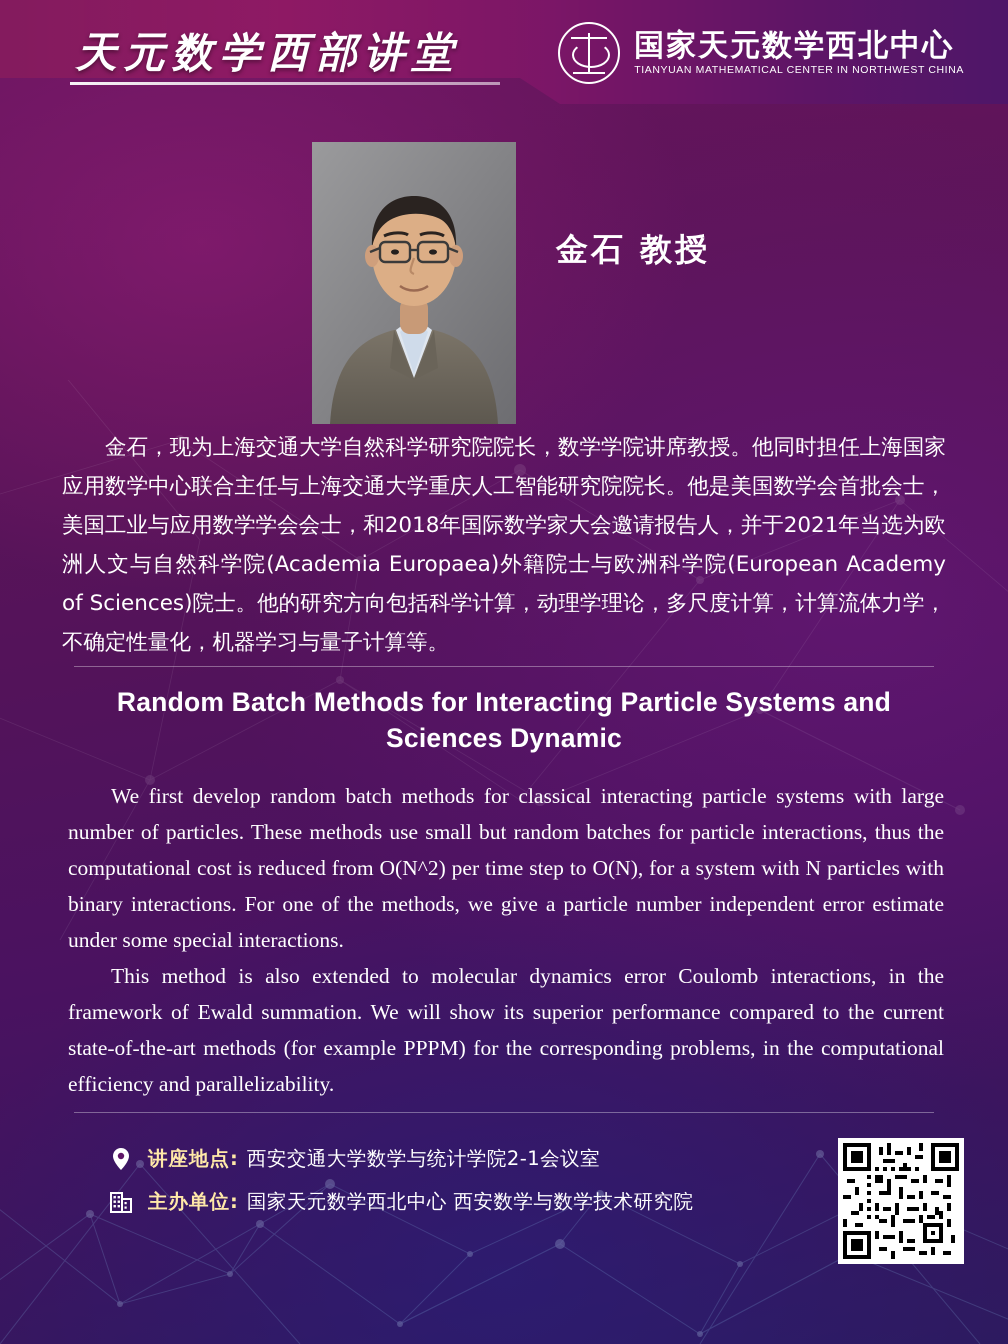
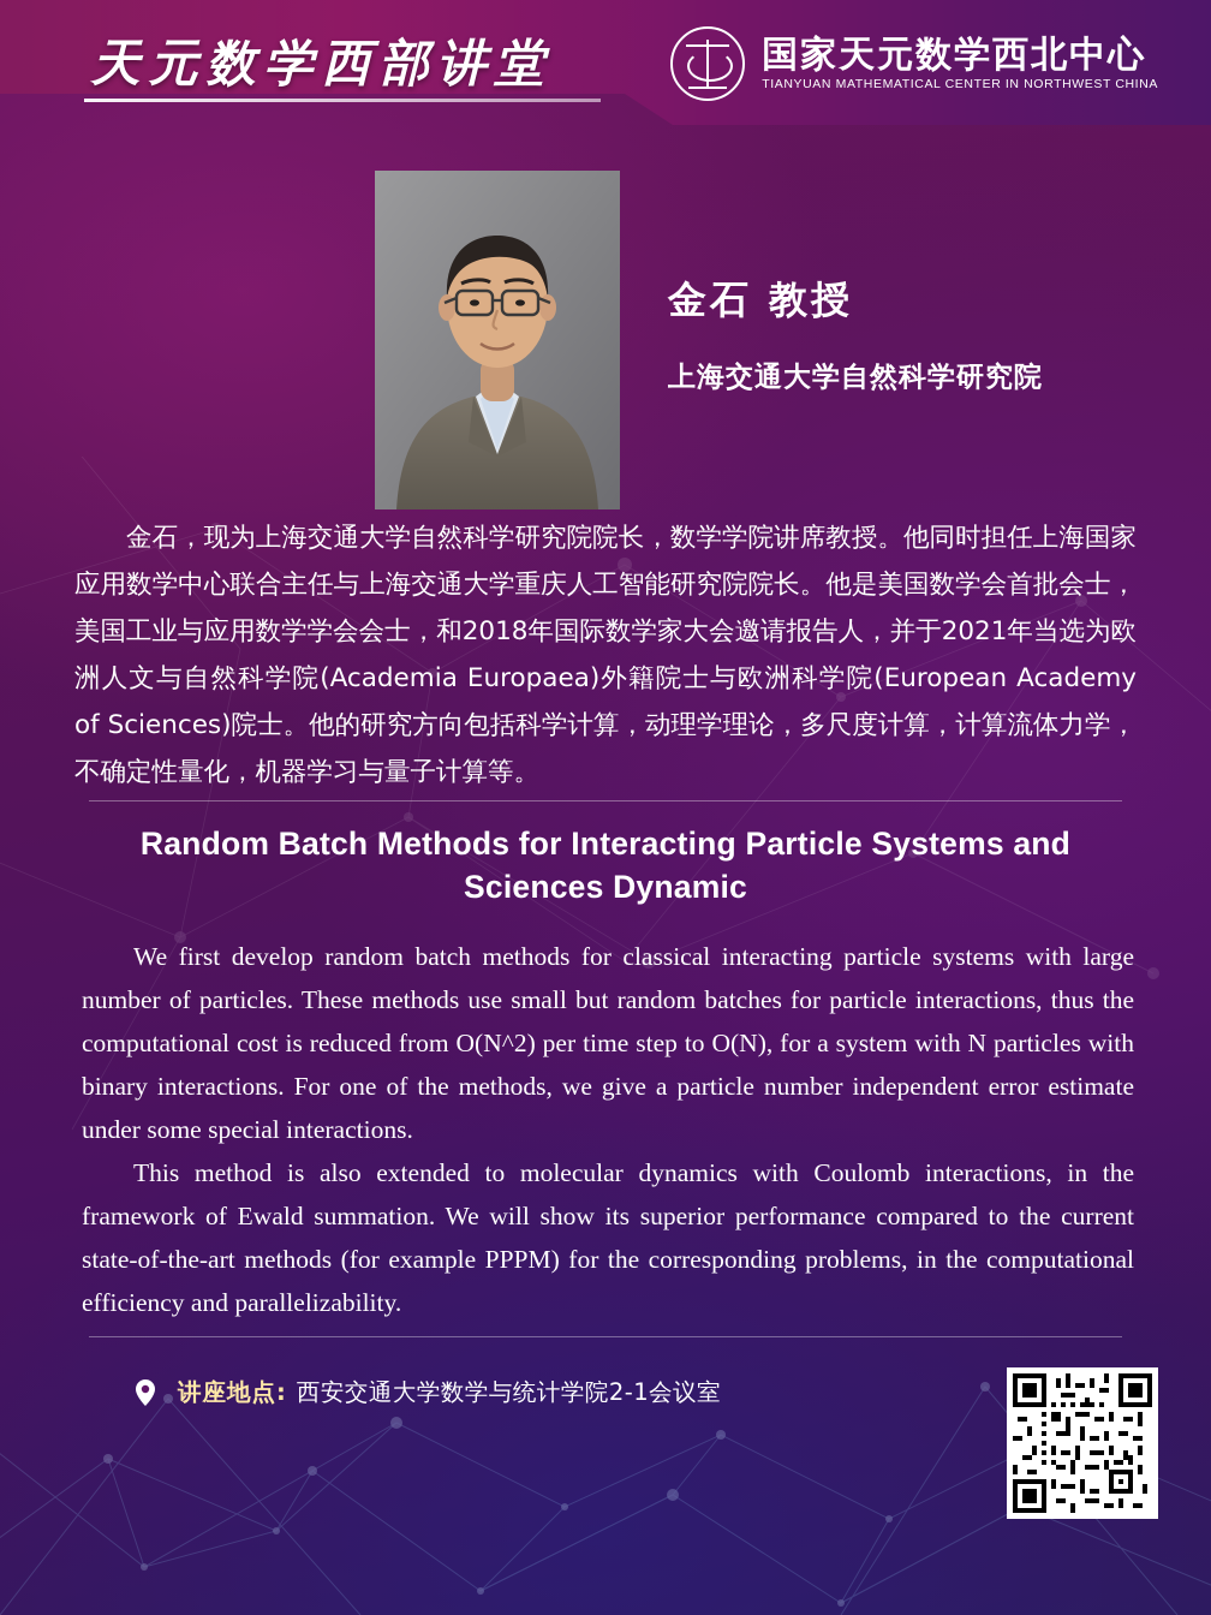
  天元数学西部讲堂
  国家天元数学西北中心
  TIANYUAN MATHEMATICAL CENTER IN NORTHWEST CHINA
  金石 教授
+ 上海交通大学自然科学研究院
  金石，现为上海交通大学自然科学研究院院长，数学学院讲席教授。他同时担任上海国家应用数学中心联合主任与上海交通大学重庆人工智能研究院院长。他是美国数学会首批会士，美国工业与应用数学学会会士，和2018年国际数学家大会邀请报告人，并于2021年当选为欧洲人文与自然科学院(Academia Europaea)外籍院士与欧洲科学院(European Academy of Sciences)院士。他的研究方向包括科学计算，动理学理论，多尺度计算，计算流体力学，不确定性量化，机器学习与量子计算等。
  Random Batch Methods for Interacting Particle Systems and Sciences Dynamic
  We first develop random batch methods for classical interacting particle systems with large number of particles. These methods use small but random batches for particle interactions, thus the computational cost is reduced from O(N^2) per time step to O(N), for a system with N particles with binary interactions. For one of the methods, we give a particle number independent error estimate under some special interactions.
- This method is also extended to molecular dynamics error Coulomb interactions, in the framework of Ewald summation. We will show its superior performance compared to the current state-of-the-art methods (for example PPPM) for the corresponding problems, in the computational efficiency and parallelizability.
+ This method is also extended to molecular dynamics with Coulomb interactions, in the framework of Ewald summation. We will show its superior performance compared to the current state-of-the-art methods (for example PPPM) for the corresponding problems, in the computational efficiency and parallelizability.
  讲座地点:
  西安交通大学数学与统计学院2-1会议室
- 主办单位:
- 国家天元数学西北中心 西安数学与数学技术研究院
